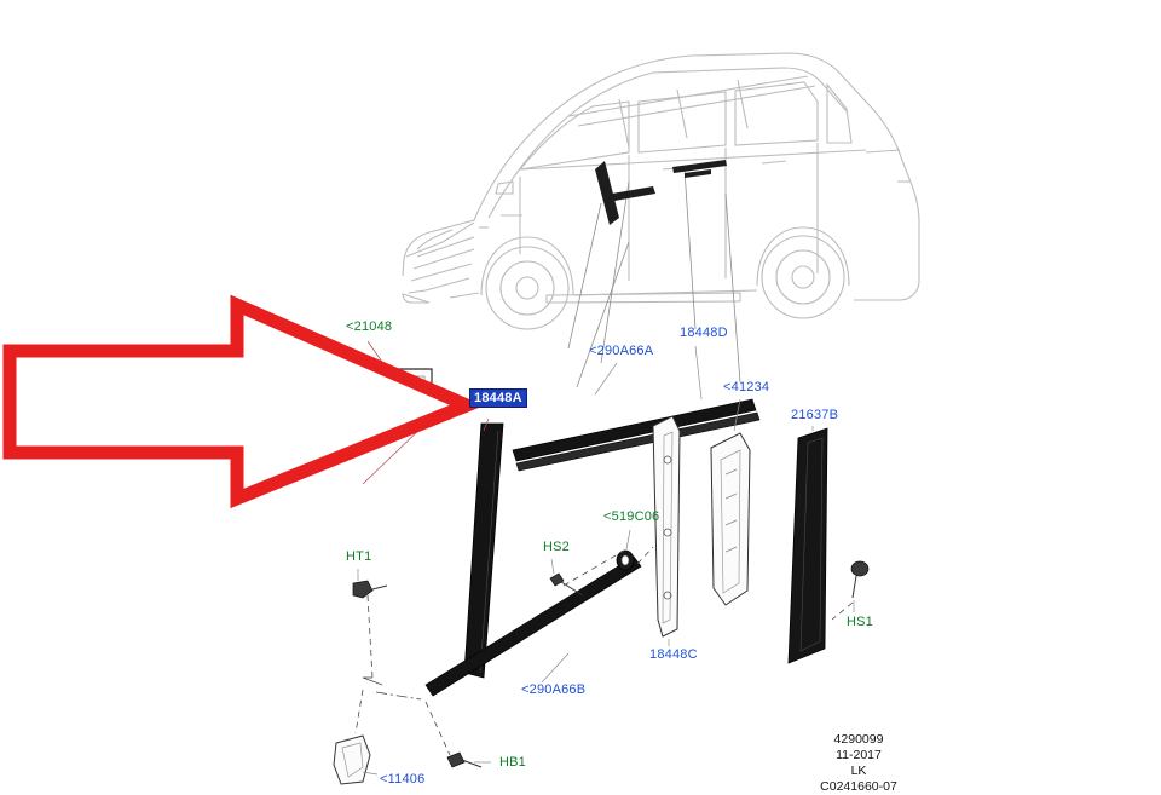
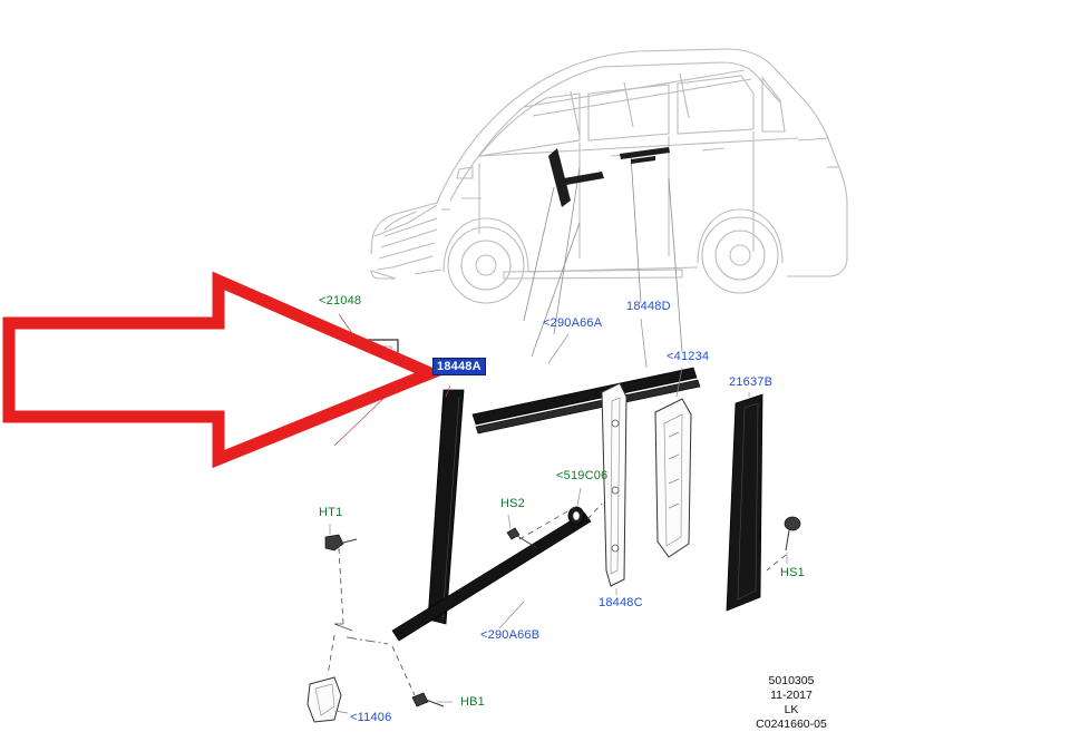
  <21048
  18448A
  <290A66A
  18448D
  <41234
  21637B
  <519C06
  HS2
  HT1
  HS1
  18448C
  <290A66B
  HB1
  <11406
- 4290099
+ 5010305
  11-2017
  LK
- C0241660-07
+ C0241660-05
